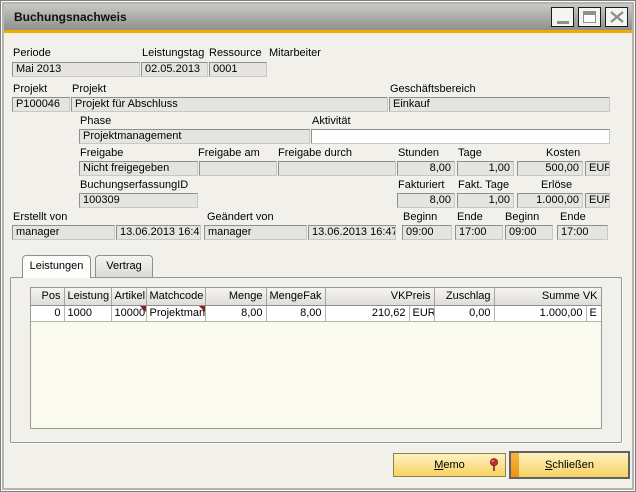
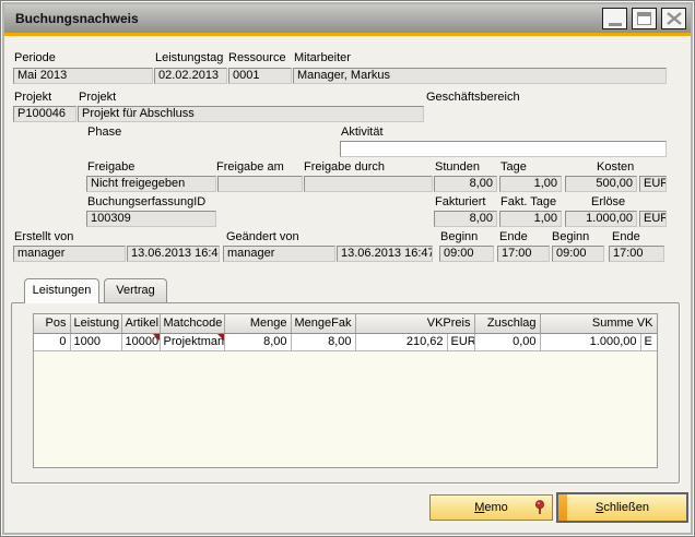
  Buchungsnachweis
  Periode
  Leistungstag
  Ressource
  Mitarbeiter
  Mai 2013
- 02.05.2013
+ 02.02.2013
  0001
+ Manager, Markus
  Projekt
  Projekt
  Geschäftsbereich
  P100046
  Projekt für Abschluss
- Einkauf
  Phase
  Aktivität
- Projektmanagement
  Freigabe
  Freigabe am
  Freigabe durch
  Stunden
  Tage
  Kosten
  Nicht freigegeben
  8,00
  1,00
  500,00
  EUR
  BuchungserfassungID
  Fakturiert
  Fakt. Tage
  Erlöse
  100309
  8,00
  1,00
  1.000,00
  EUR
  Erstellt von
  Geändert von
  Beginn
  Ende
  Beginn
  Ende
  manager
  13.06.2013 16:4
  manager
  13.06.2013 16:47
  09:00
  17:00
  09:00
  17:00
  Leistungen
  Vertrag
  Pos	Leistung	Artikel	Matchcode	Menge	MengeFak	VKPreis	Zuschlag	Summe VK
  0	1000	10000	Projektman	8,00	8,00	210,62	EUR	0,00	1.000,00	E
  M
  emo
  S
  chließen
